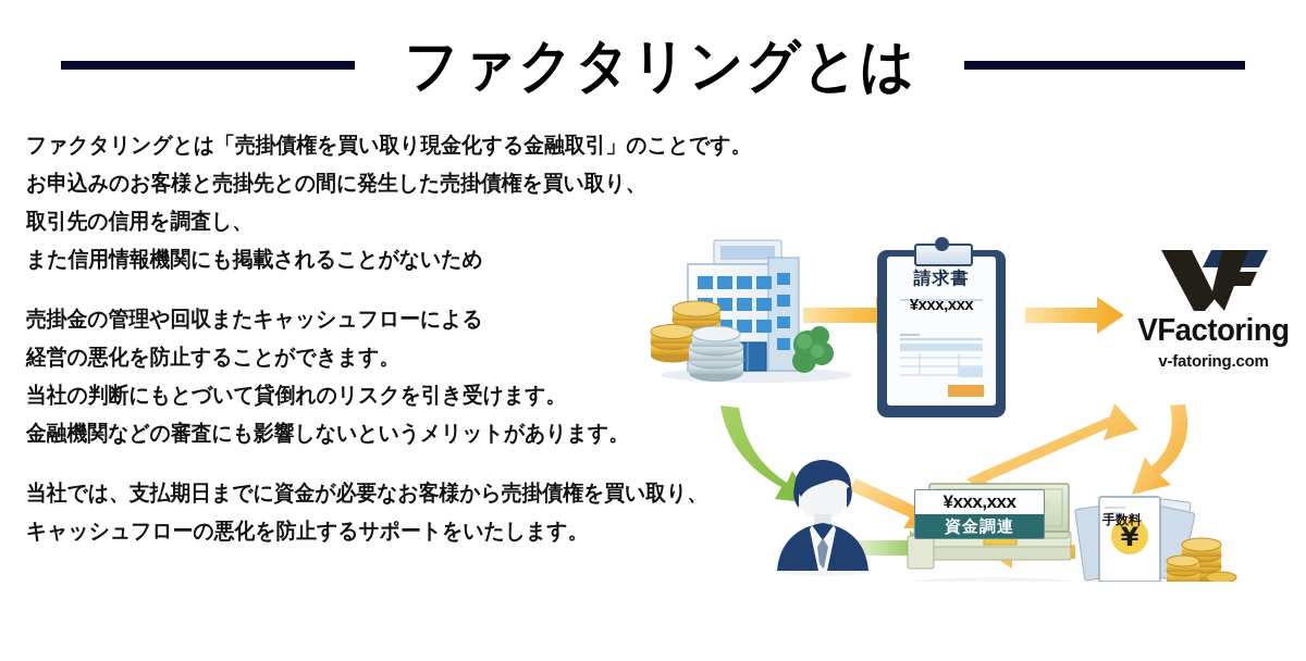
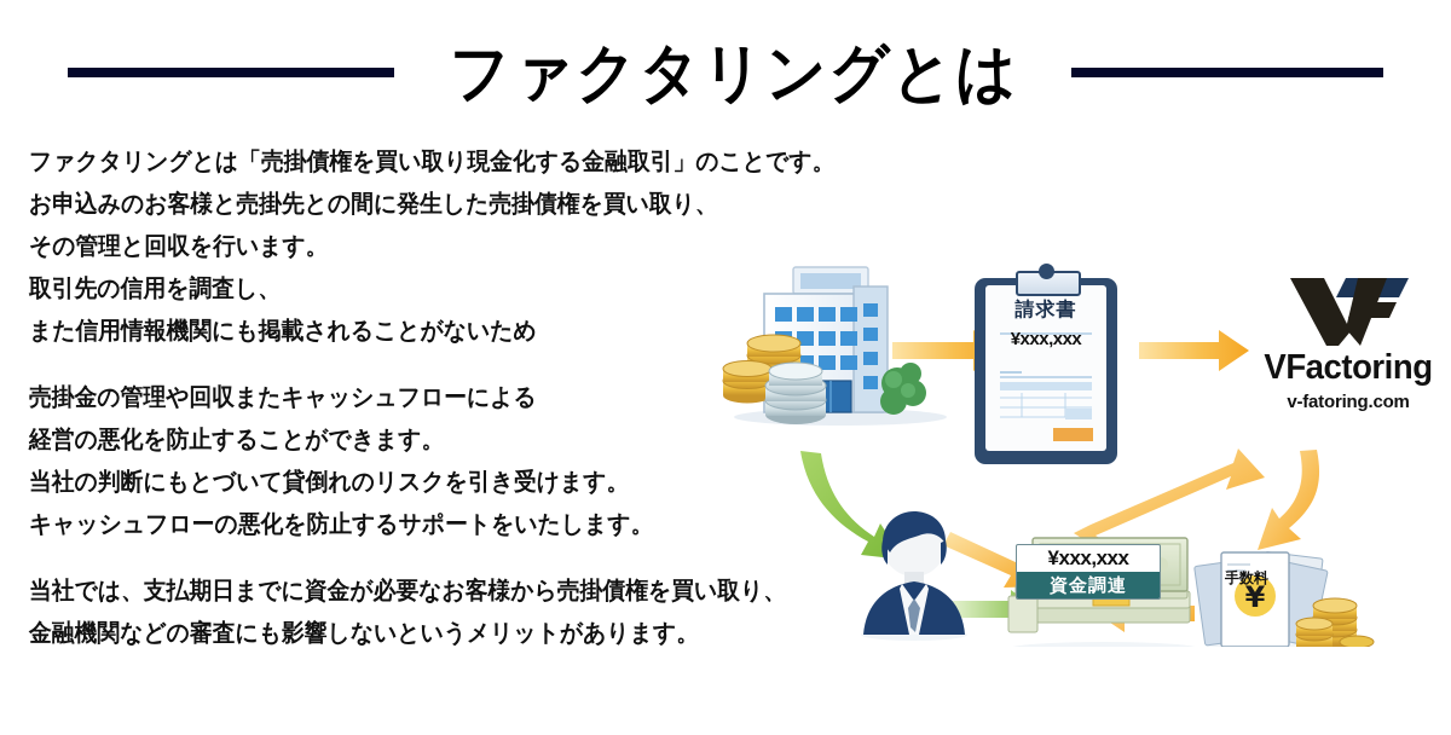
  ファクタリングとは
  ファクタリングとは「売掛債権を買い取り現金化する金融取引」のことです。
  お申込みのお客様と売掛先との間に発生した売掛債権を買い取り、
+ その管理と回収を行います。
  取引先の信用を調査し、
  また信用情報機関にも掲載されることがないため
  売掛金の管理や回収またキャッシュフローによる
  経営の悪化を防止することができます。
  当社の判断にもとづいて貸倒れのリスクを引き受けます。
- 金融機関などの審査にも影響しないというメリットがあります。
+ キャッシュフローの悪化を防止するサポートをいたします。
  当社では、支払期日までに資金が必要なお客様から売掛債権を買い取り
- キャッシュフローの悪化を防止するサポートをいたします。
+ 金融機関などの審査にも影響しないというメリットがあります。
  ¥
  請求書
  ¥xxx,xxx
  ¥xxx,xxx
  資金調連
  手数料
  VFactoring
  v-fatoring.com
